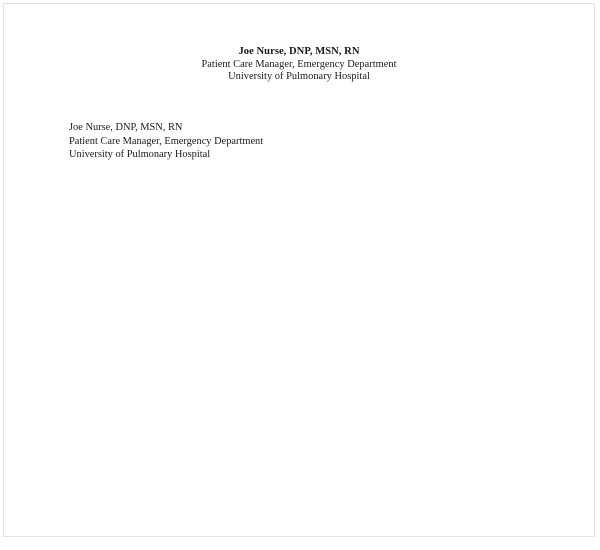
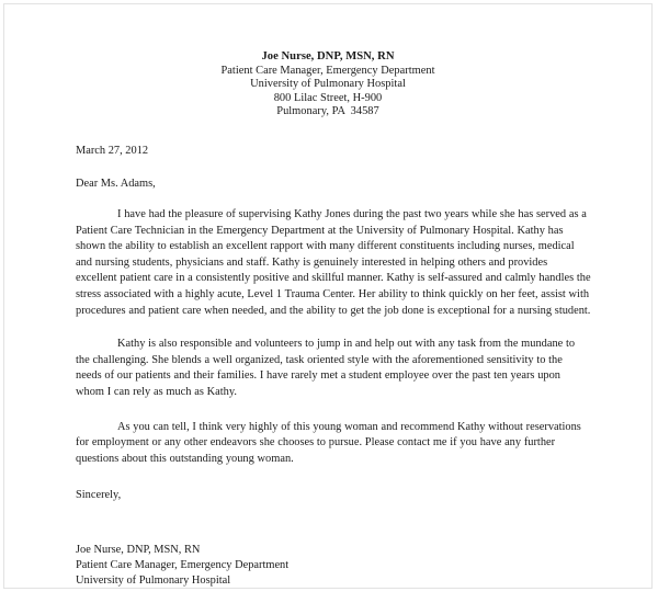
  Joe Nurse, DNP, MSN, RN
  Patient Care Manager, Emergency Department
  University of Pulmonary Hospital
+ 800 Lilac Street, H-900
+ Pulmonary, PA 34587
+ March 27, 2012
+ Dear Ms. Adams,
+ I have had the pleasure of supervising Kathy Jones during the past two years while she has served as a Patient Care Technician in the Emergency Department at the University of Pulmonary Hospital. Kathy has shown the ability to establish an excellent rapport with many different constituents including nurses, medical and nursing students, physicians and staff. Kathy is genuinely interested in helping others and provides excellent patient care in a consistently positive and skillful manner. Kathy is self-assured and calmly handles the stress associated with a highly acute, Level 1 Trauma Center. Her ability to think quickly on her feet, assist with procedures and patient care when needed, and the ability to get the job done is exceptional for a nursing student.
+ Kathy is also responsible and volunteers to jump in and help out with any task from the mundane to the challenging. She blends a well organized, task oriented style with the aforementioned sensitivity to the needs of our patients and their families. I have rarely met a student employee over the past ten years upon whom I can rely as much as Kathy.
+ As you can tell, I think very highly of this young woman and recommend Kathy without reservations for employment or any other endeavors she chooses to pursue. Please contact me if you have any further questions about this outstanding young woman.
+ Sincerely,
  Joe Nurse, DNP, MSN, RN
  Patient Care Manager, Emergency Department
  University of Pulmonary Hospital
